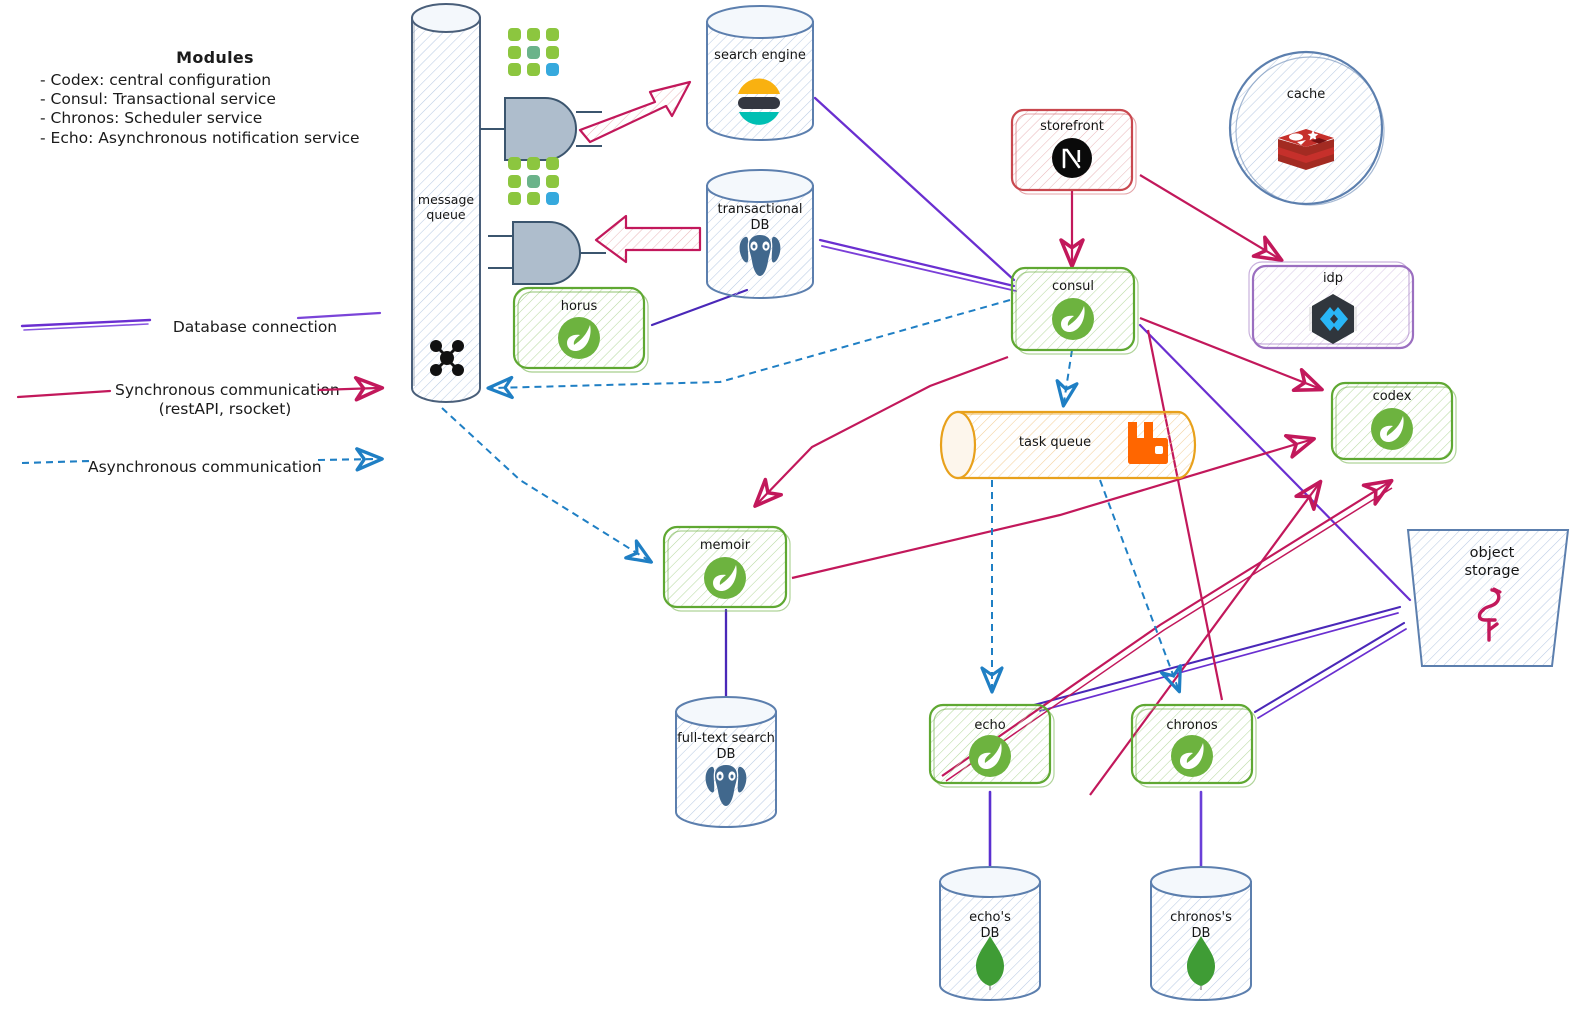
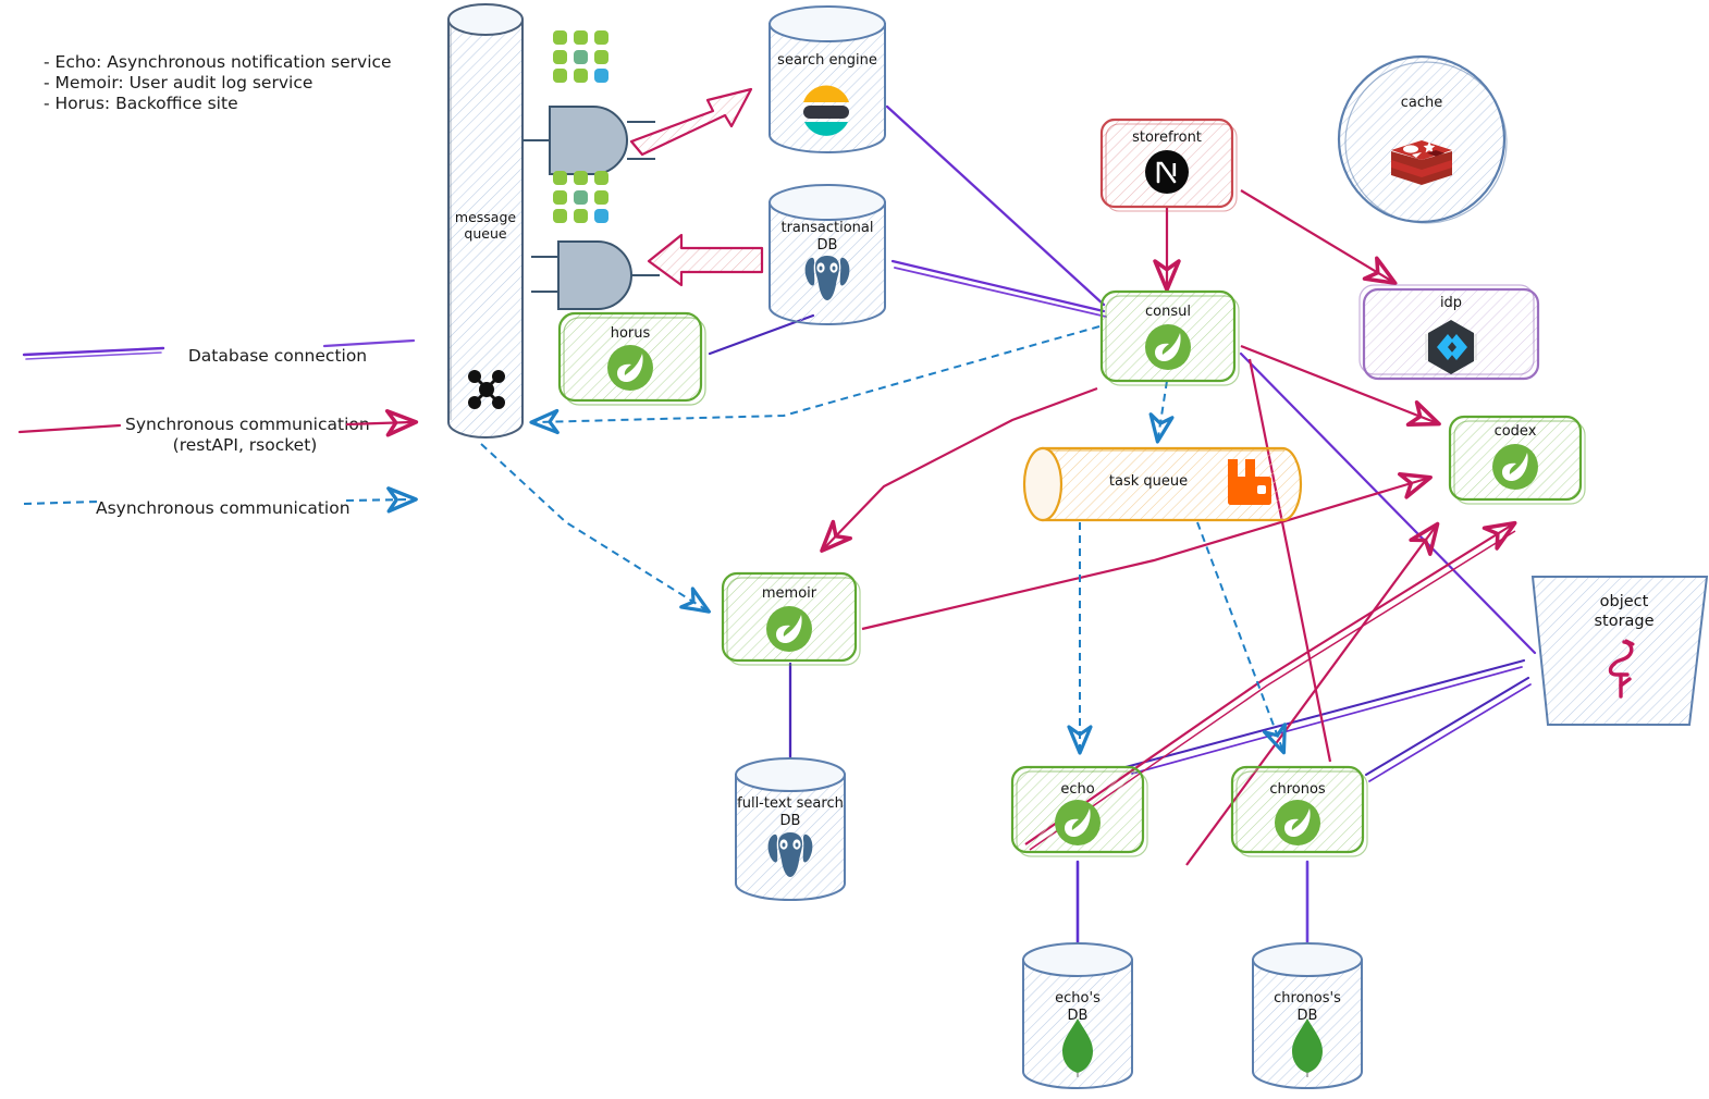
- Modules
- - Codex: central configuration
- - Consul: Transactional service
- - Chronos: Scheduler service
  - Echo: Asynchronous notification service
+ - Memoir: User audit log service
+ - Horus: Backoffice site
  Database connection
  Synchronous communicat
  (restAPI, rsocket)
  Asynchronous communicatio
  message
  queue
  search engine
  transactional
  DB
  horus
  storefront
  cache
  consul
  idp
  codex
  task queue
  memoir
  full-text search
  DB
  echo
  chronos
  echo's
  DB
  chronos's
  DB
  object
  storage
